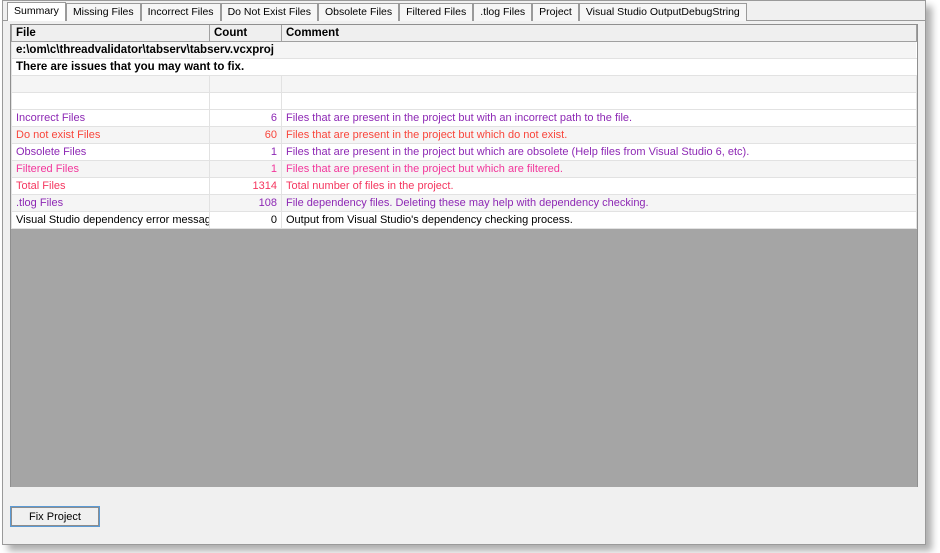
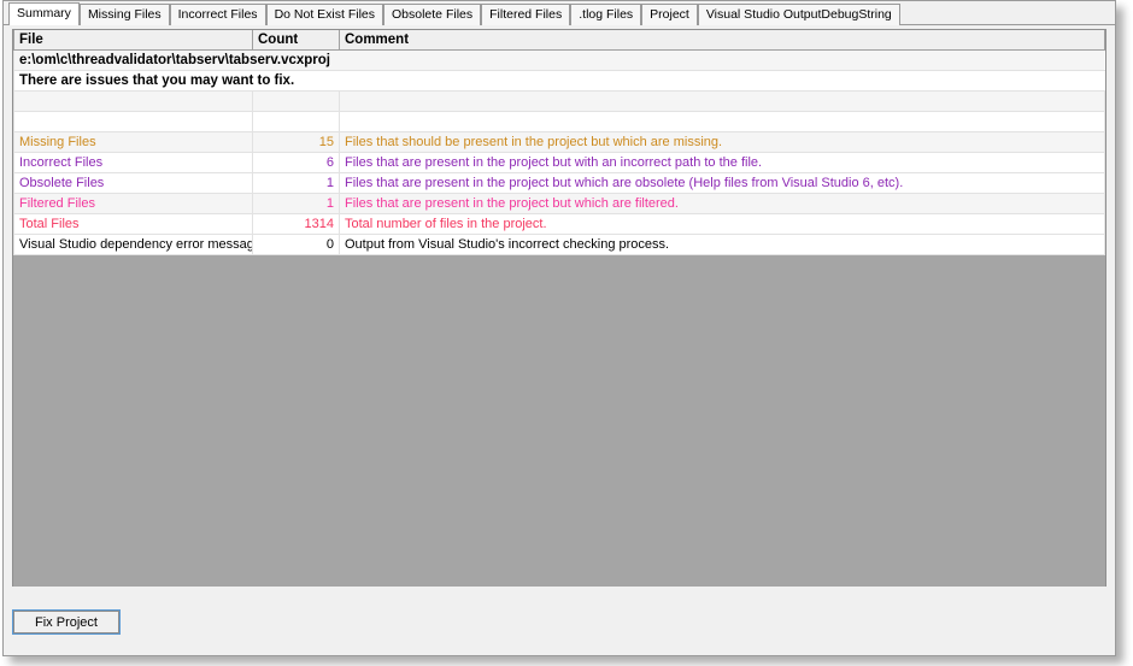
  Summary Missing Files Incorrect Files Do Not Exist Files Obsolete Files Filtered Files .tlog Files Project Visual Studio OutputDebugString
  File	Count	Comment
  e:\om\c\threadvalidator\tabserv\tabserv.vcxproj
  There are issues that you may want to fix.
+ Missing Files	15	Files that should be present in the project but which are missing.
  Incorrect Files	6	Files that are present in the project but with an incorrect path to the file.
- Do not exist Files	60	Files that are present in the project but which do not exist.
  Obsolete Files	1	Files that are present in the project but which are obsolete (Help files from Visual Studio 6, etc).
  Filtered Files	1	Files that are present in the project but which are filtered.
  Total Files	1314	Total number of files in the project.
- .tlog Files	108	File dependency files. Deleting these may help with dependency checking.
- Visual Studio dependency error messag	0	Output from Visual Studio's dependency checking process.
+ Visual Studio dependency error messag	0	Output from Visual Studio's incorrect checking process.
  Fix Project
